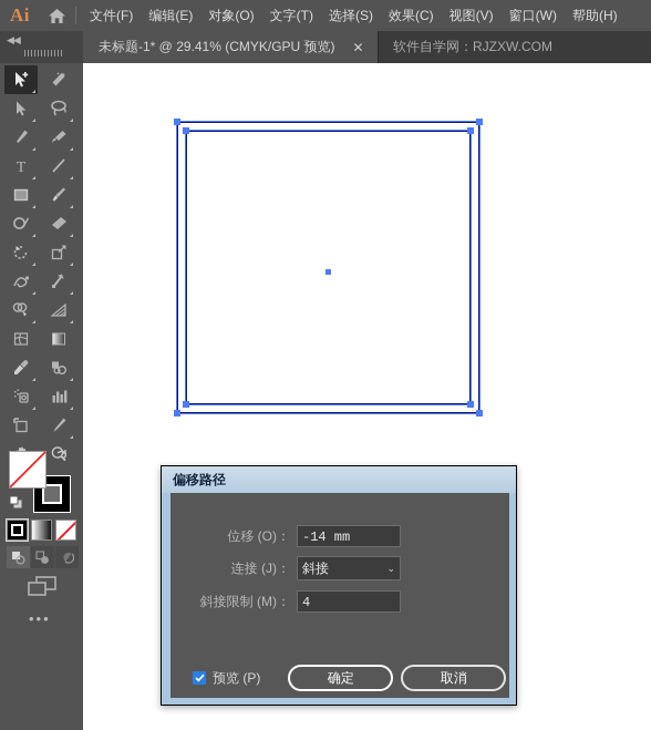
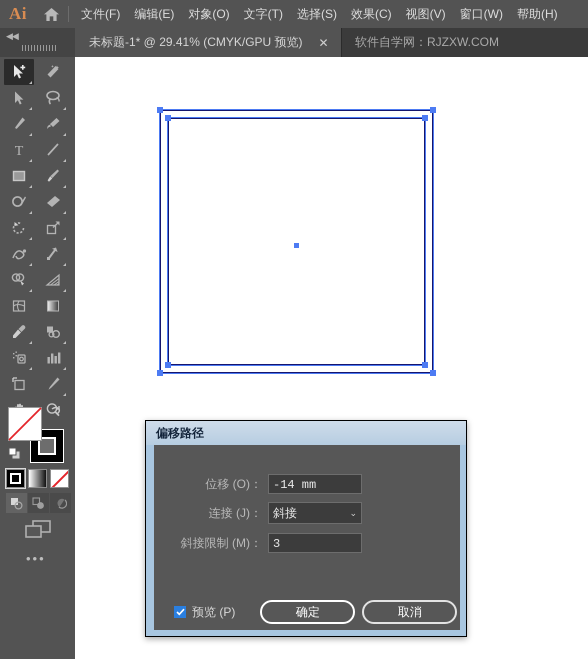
  Ai
  文件(F)
  编辑(E)
  对象(O)
  文字(T)
  选择(S)
  效果(C)
  视图(V)
  窗口(W)
  帮助(H)
  ◀◀
  未标题-1* @ 29.41% (CMYK/GPU 预览)
  ✕
  软件自学网：RJZXW.COM
  T
  •••
  偏移路径
  位移 (O)：
  -14 mm
  连接 (J)：
  斜接
  ⌄
  斜接限制 (M)：
- 4
+ 3
  预览 (P)
  确定
  取消
